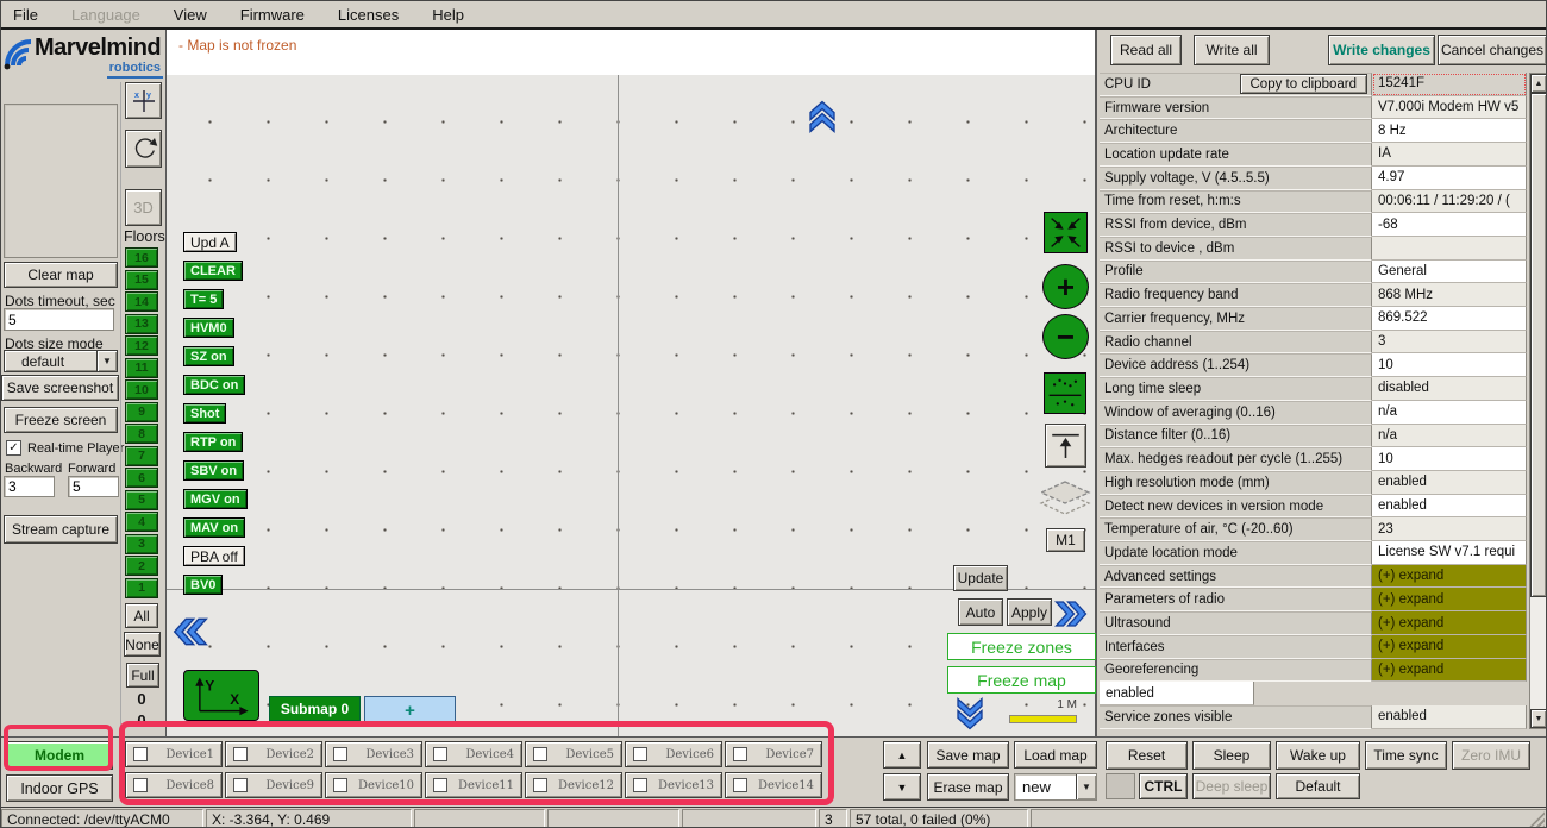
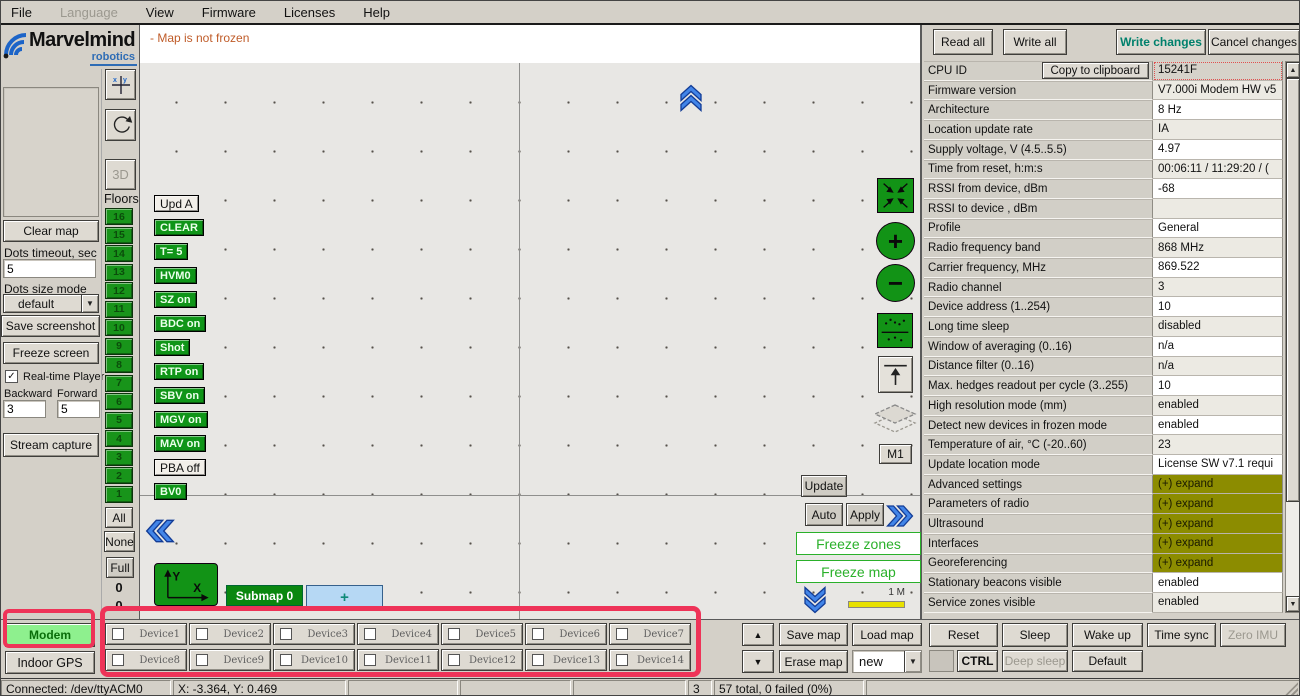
  File
  Language
  View
  Firmware
  Licenses
  Help
  Marvelmind
  robotics
  Clear map
  Dots timeout, sec
  5
  Dots size mode
  default
  ▼
  Save screenshot
  Freeze screen
  ✓
  Real-time Player
  Backward
  Forward
  3
  5
  Stream capture
  3D
  Floors
  16
  15
  14
  13
  12
  11
  10
  9
  8
  7
  6
  5
  4
  3
  2
  1
  All
  None
  Full
  0
  0
  - Map is not frozen
  Upd A
  CLEAR
  T= 5
  HVM0
  SZ on
  BDC on
  Shot
  RTP on
  SBV on
  MGV on
  MAV on
  PBA off
  BV0
  +
  −
  M1
  Update
  Auto
  Apply
  Freeze zones
  Freeze map
  1 M
  Y
  X
  Submap 0
  +
  Read all
  Write all
  Write changes
  Cancel changes
  CPU ID
  Copy to clipboard
  15241F
  Firmware version
  V7.000i Modem HW v5
  Architecture
  8 Hz
  Location update rate
  IA
  Supply voltage, V (4.5..5.5)
  4.97
  Time from reset, h:m:s
  00:06:11 / 11:29:20 / (
  RSSI from device, dBm
  -68
  RSSI to device , dBm
  Profile
  General
  Radio frequency band
  868 MHz
  Carrier frequency, MHz
  869.522
  Radio channel
  3
  Device address (1..254)
  10
  Long time sleep
  disabled
  Window of averaging (0..16)
  n/a
  Distance filter (0..16)
  n/a
- Max. hedges readout per cycle (1..255)
+ Max. hedges readout per cycle (3..255)
  10
  High resolution mode (mm)
  enabled
- Detect new devices in version mode
+ Detect new devices in frozen mode
  enabled
  Temperature of air, °C (-20..60)
  23
  Update location mode
  License SW v7.1 requi
  Advanced settings
  (+) expand
  Parameters of radio
  (+) expand
  Ultrasound
  (+) expand
  Interfaces
  (+) expand
  Georeferencing
  (+) expand
+ Stationary beacons visible
  enabled
  Service zones visible
  enabled
  Modem
  Indoor GPS
  Device1
  Device2
  Device3
  Device4
  Device5
  Device6
  Device7
  Device8
  Device9
  Device10
  Device11
  Device12
  Device13
  Device14
  ▲
  ▼
  Save map
  Load map
  Erase map
  new
  ▼
  Reset
  Sleep
  Wake up
  Time sync
  Zero IMU
  CTRL
  Deep sleep
  Default
  Connected: /dev/ttyACM0
  X: -3.364, Y: 0.469
  3
  57 total, 0 failed (0%)
